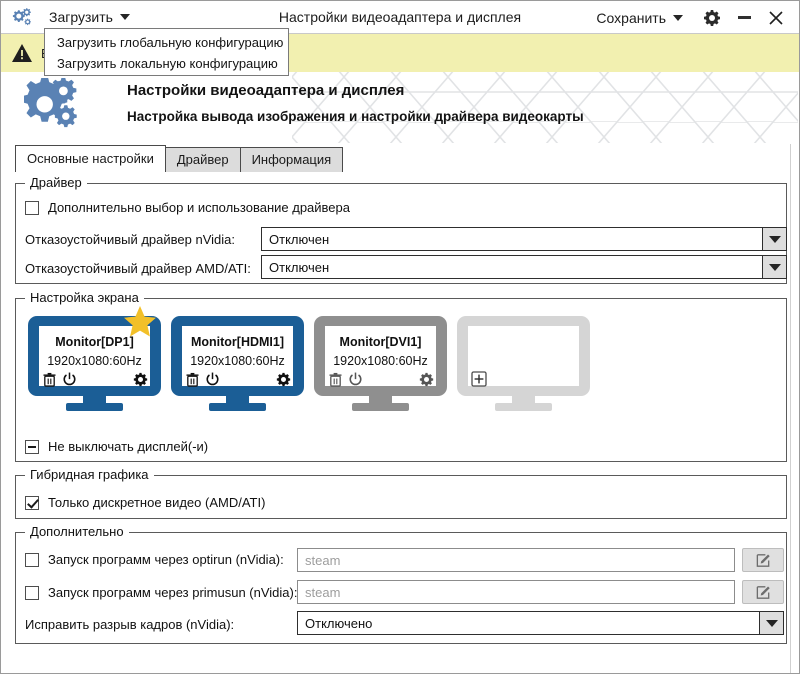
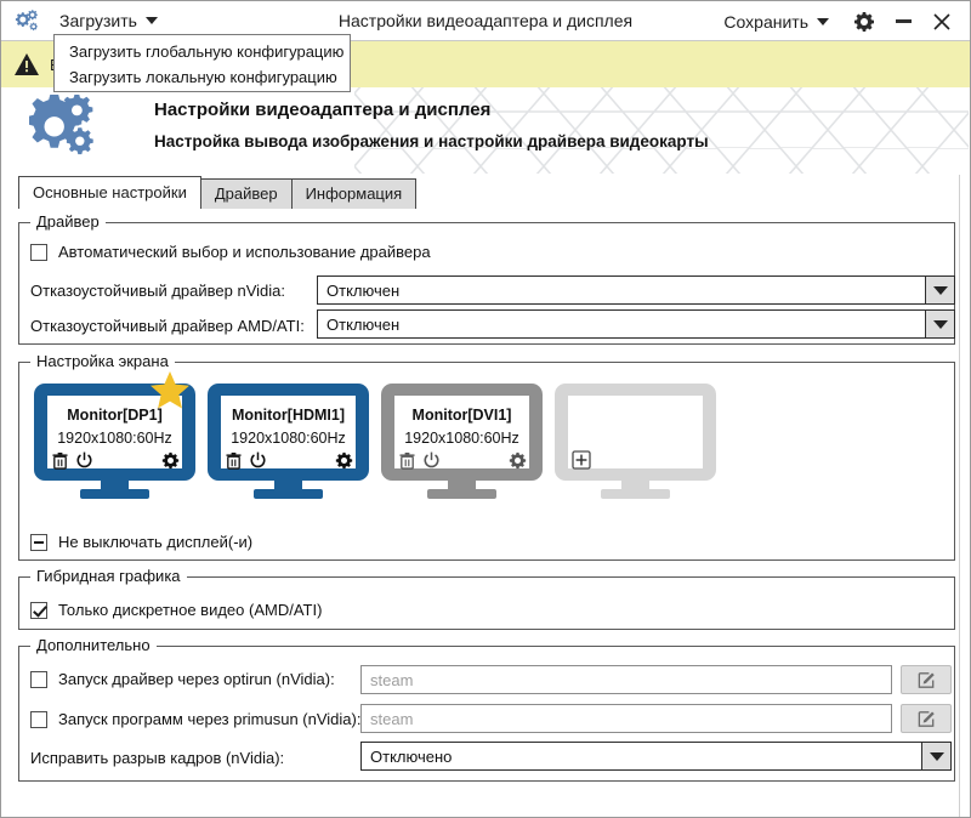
  Загрузить
  Настройки видеоадаптера и дисплея
  Сохранить
  Настройки видеоадаптера и дисплея
  Настройка вывода изображения и настройки драйвера видеокарты
  Основные настройки
  Драйвер
  Информация
  Драйвер
- Дополнительно выбор и использование драйвера
+ Автоматический выбор и использование драйвера
  Отказоустойчивый драйвер nVidia:
  Отключен
  Отказоустойчивый драйвер AMD/ATI:
  Отключен
  Настройка экрана
  Monitor[DP1]
  1920x1080:60Hz
  Monitor[HDMI1]
  1920x1080:60Hz
  Monitor[DVI1]
  1920x1080:60Hz
  Не выключать дисплей(-и)
  Гибридная графика
  Только дискретное видео (AMD/ATI)
  Дополнительно
- Запуск программ через optirun (nVidia):
+ Запуск драйвер через optirun (nVidia):
  steam
  Запуск программ через primusun (nVidia):
  steam
  Исправить разрыв кадров (nVidia):
  Отключено
  Загрузить глобальную конфигурацию
  Загрузить локальную конфигурацию
